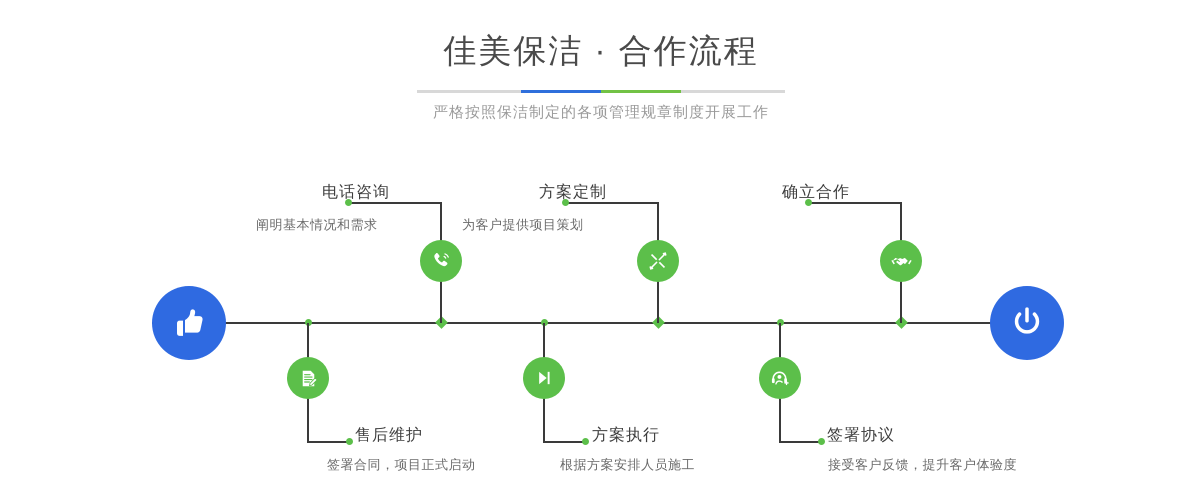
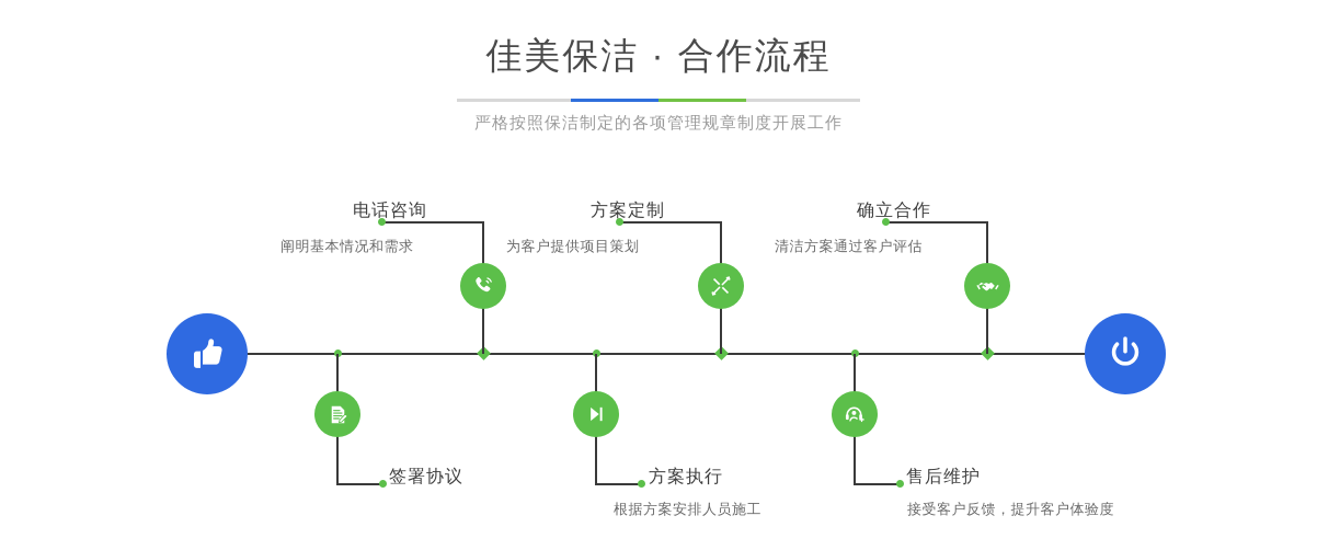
  佳美保洁 · 合作流程
  严格按照保洁制定的各项管理规章制度开展工作
  电话咨询
  阐明基本情况和需求
  方案定制
  为客户提供项目策划
  确立合作
+ 清洁方案通过客户评估
- 售后维护
+ 签署协议
- 签署合同，项目正式启动
  方案执行
  根据方案安排人员施工
- 签署协议
+ 售后维护
  接受客户反馈，提升客户体验度
